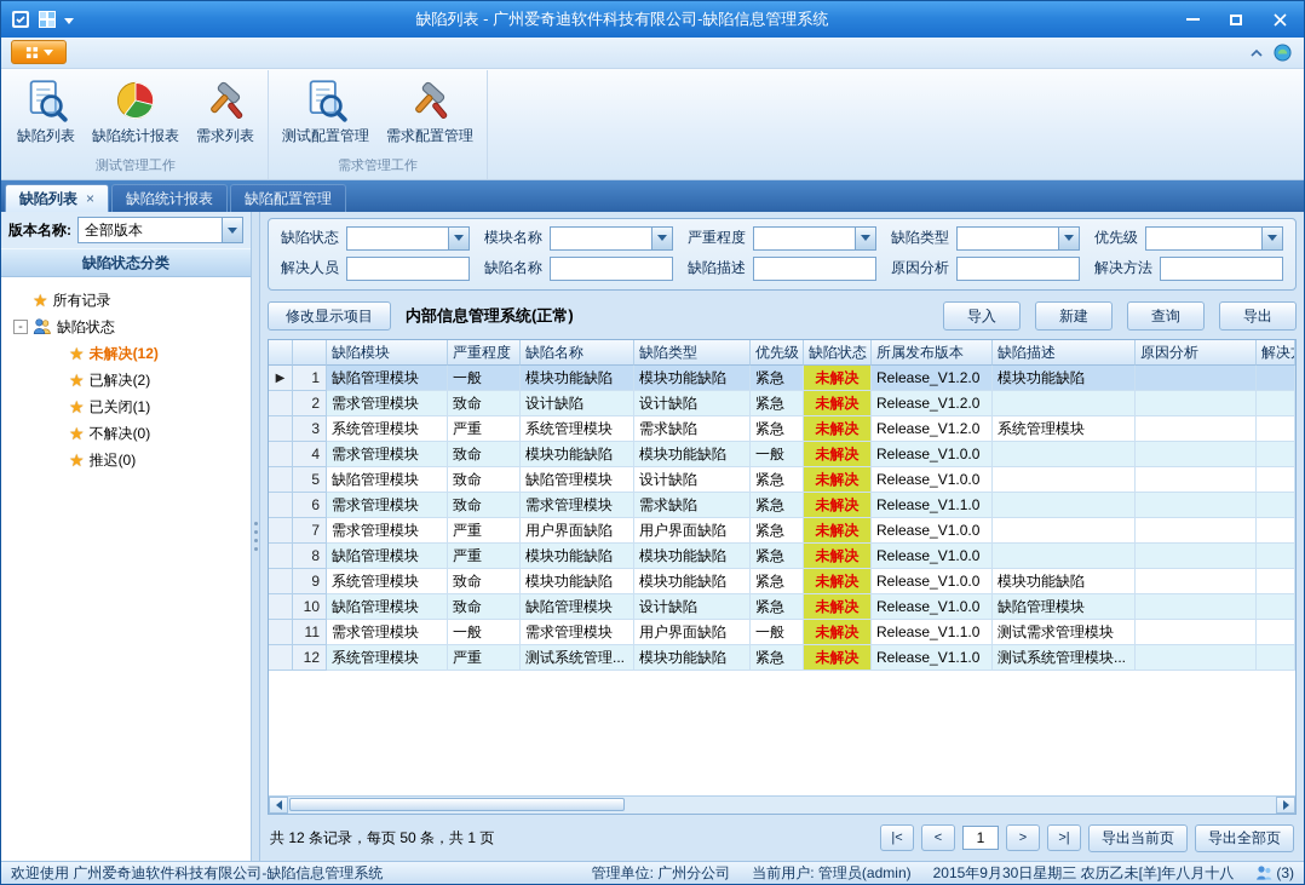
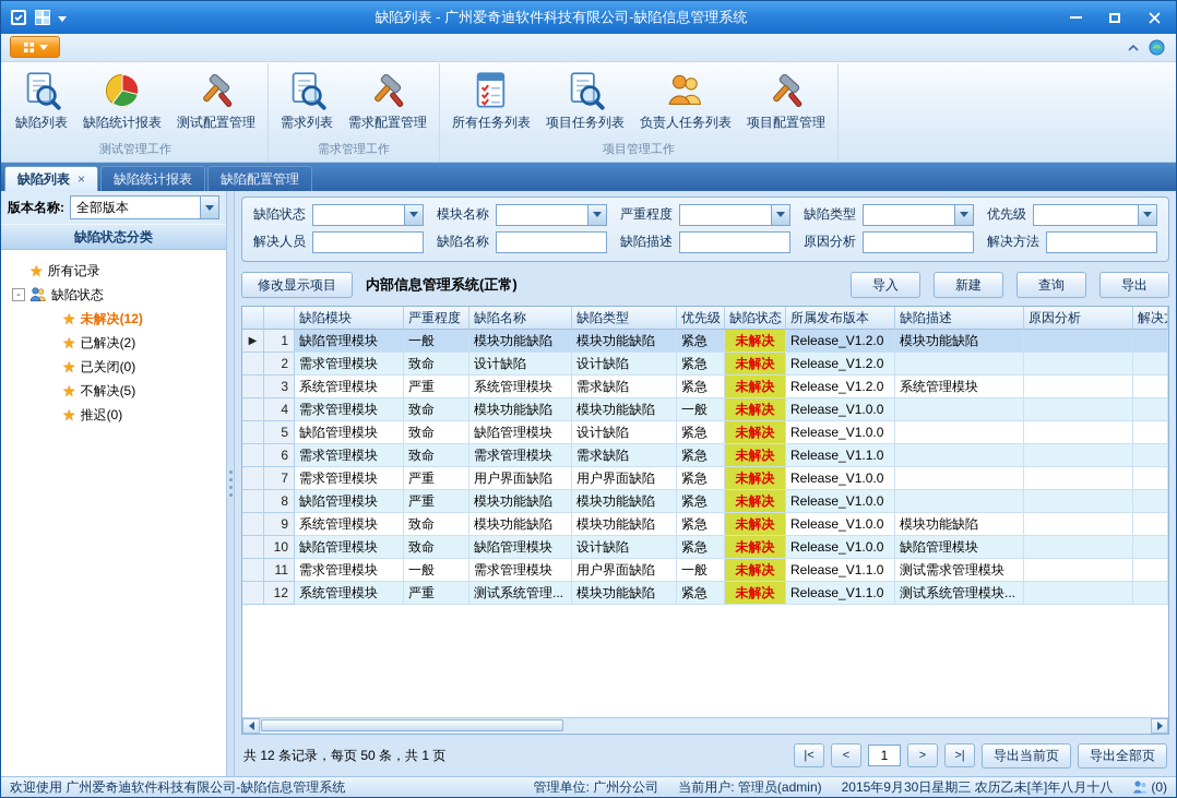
  缺陷列表 - 广州爱奇迪软件科技有限公司-缺陷信息管理系统
  缺陷列表
  缺陷统计报表
- 需求列表
+ 测试配置管理
  测试管理工作
- 测试配置管理
+ 需求列表
  需求配置管理
  需求管理工作
+ 所有任务列表
+ 项目任务列表
+ 负责人任务列表
+ 项目配置管理
+ 项目管理工作
  缺陷列表
  ×
  缺陷统计报表
  缺陷配置管理
  版本名称:
  全部版本
  缺陷状态分类
  ★
  所有记录
  -
  缺陷状态
  ★
  未解决(12)
  ★
  已解决(2)
  ★
- 已关闭(1)
+ 已关闭(0)
  ★
- 不解决(0)
+ 不解决(5)
  ★
  推迟(0)
  缺陷状态
  模块名称
  严重程度
  缺陷类型
  优先级
  解决人员
  缺陷名称
  缺陷描述
  原因分析
  解决方法
  修改显示项目
  内部信息管理系统(正常)
  导入
  新建
  查询
  导出
  		缺陷模块	严重程度	缺陷名称	缺陷类型	优先级	缺陷状态	所属发布版本	缺陷描述	原因分析	解决
  ▶	1	缺陷管理模块	一般	模块功能缺陷	模块功能缺陷	紧急	未解决	Release_V1.2.0	模块功能缺陷
  	2	需求管理模块	致命	设计缺陷	设计缺陷	紧急	未解决	Release_V1.2.0
  	3	系统管理模块	严重	系统管理模块	需求缺陷	紧急	未解决	Release_V1.2.0	系统管理模块
  	4	需求管理模块	致命	模块功能缺陷	模块功能缺陷	一般	未解决	Release_V1.0.0
  	5	缺陷管理模块	致命	缺陷管理模块	设计缺陷	紧急	未解决	Release_V1.0.0
  	6	需求管理模块	致命	需求管理模块	需求缺陷	紧急	未解决	Release_V1.1.0
  	7	需求管理模块	严重	用户界面缺陷	用户界面缺陷	紧急	未解决	Release_V1.0.0
  	8	缺陷管理模块	严重	模块功能缺陷	模块功能缺陷	紧急	未解决	Release_V1.0.0
  	9	系统管理模块	致命	模块功能缺陷	模块功能缺陷	紧急	未解决	Release_V1.0.0	模块功能缺陷
  	10	缺陷管理模块	致命	缺陷管理模块	设计缺陷	紧急	未解决	Release_V1.0.0	缺陷管理模块
  	11	需求管理模块	一般	需求管理模块	用户界面缺陷	一般	未解决	Release_V1.1.0	测试需求管理模块
  	12	系统管理模块	严重	测试系统管理...	模块功能缺陷	紧急	未解决	Release_V1.1.0	测试系统管理模块...
  共 12 条记录，每页 50 条，共 1 页
  |<
  <
  1
  >
  >|
  导出当前页
  导出全部页
  欢迎使用 广州爱奇迪软件科技有限公司-缺陷信息管理系统
  管理单位: 广州分公司
  当前用户: 管理员(admin)
  2015年9月30日星期三 农历乙未[羊]年八月十八
- (3)
+ (0)
